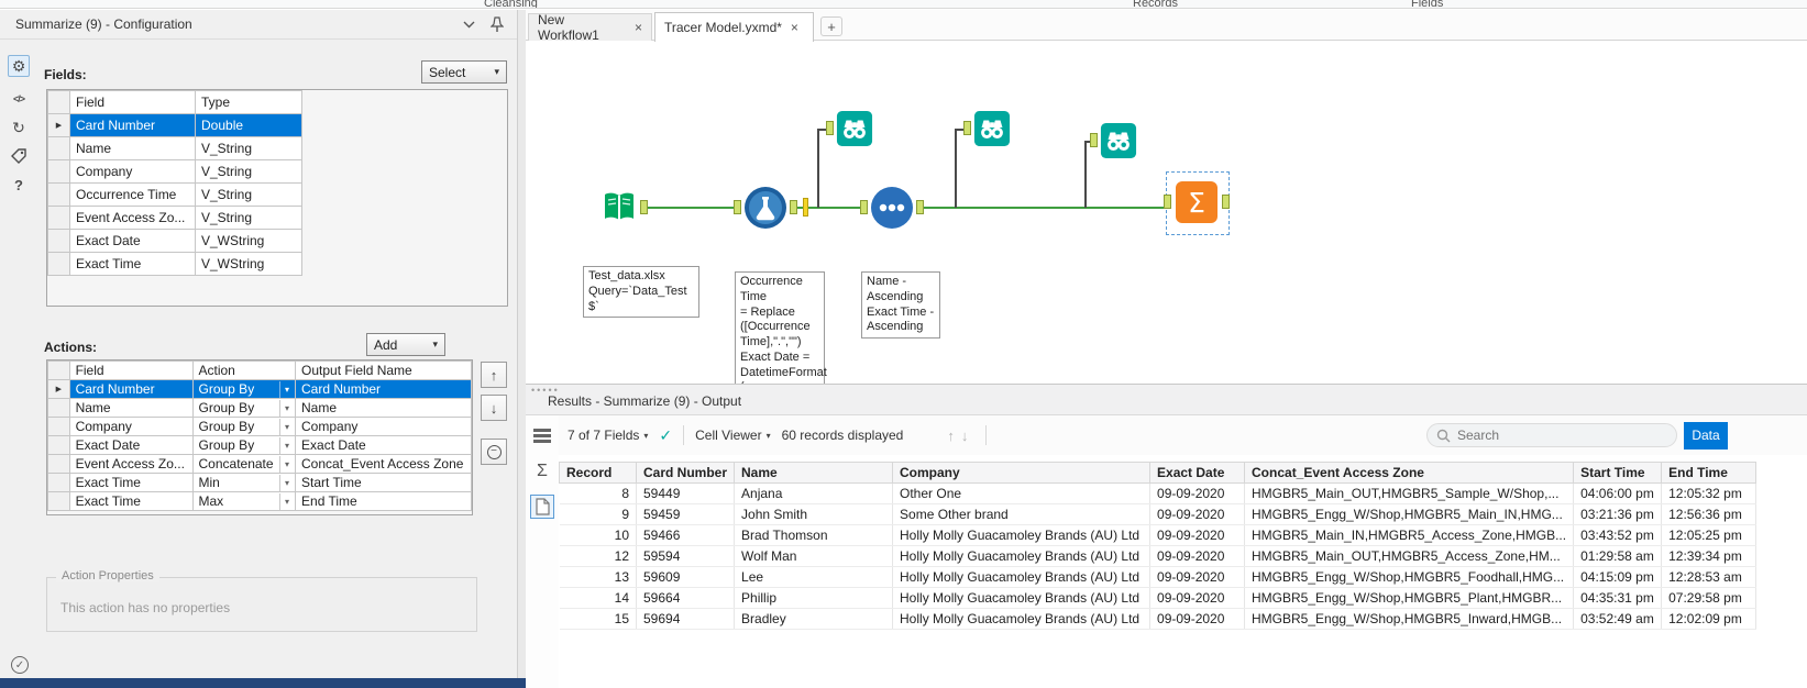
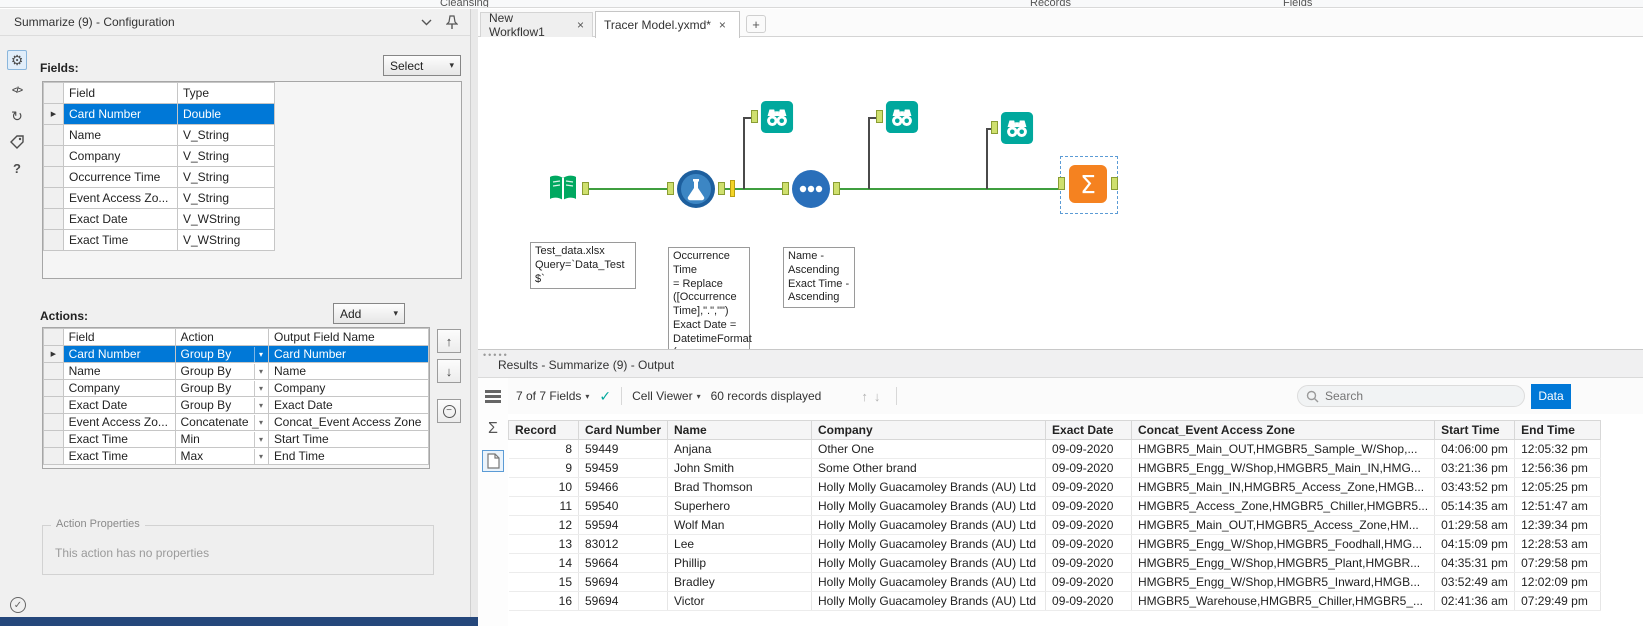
  Cleansing
  Records
  Fields
  Summarize (9) - Configuration
  ⚙
  </>
  ↻
  ?
  ✓
  Fields:
  Select
  ▾
  	Field	Type
  	Card Number	Double
  	Name	V_String
  	Company	V_String
  	Occurrence Time	V_String
  	Event Access Zo...	V_String
  	Exact Date	V_WString
  	Exact Time	V_WString
  Actions:
  Add
  ▾
  	Field	Action	Output Field Name
  	Card Number	Group By ▾	Card Number
  	Name	Group By ▾	Name
  	Company	Group By ▾	Company
  	Exact Date	Group By ▾	Exact Date
  	Event Access Zo...	Concatenate ▾	Concat_Event Access Zone
  	Exact Time	Min ▾	Start Time
  	Exact Time	Max ▾	End Time
  ↑
  ↓
  −
  Action Properties
  This action has no properties
  New Workflow1
  ×
  Tracer Model.yxmd*
  ×
  +
  Σ
  Test_data.xlsx
  Query=`Data_Test
  $`
  Occurrence Time
  = Replace
  ([Occurrence
  Time],".","")
  Exact Date =
  DatetimeFormat
  Name -
  Ascending
  Exact Time -
  Ascending
  •••••
  Results - Summarize (9) - Output
  Σ
  7 of 7 Fields
  ▾
  ✓
  Cell Viewer
  ▾
  60 records displayed
  ↑
  ↓
  Search
  Data
  Record	Card Number	Name	Company	Exact Date	Concat_Event Access Zone	Start Time	End Time
  8	59449	Anjana	Other One	09-09-2020	HMGBR5_Main_OUT,HMGBR5_Sample_W/Shop,...	04:06:00 pm	12:05:32 pm
  9	59459	John Smith	Some Other brand	09-09-2020	HMGBR5_Engg_W/Shop,HMGBR5_Main_IN,HMG...	03:21:36 pm	12:56:36 pm
  10	59466	Brad Thomson	Holly Molly Guacamoley Brands (AU) Ltd	09-09-2020	HMGBR5_Main_IN,HMGBR5_Access_Zone,HMGB...	03:43:52 pm	12:05:25 pm
+ 11	59540	Superhero	Holly Molly Guacamoley Brands (AU) Ltd	09-09-2020	HMGBR5_Access_Zone,HMGBR5_Chiller,HMGBR5...	05:14:35 am	12:51:47 am
  12	59594	Wolf Man	Holly Molly Guacamoley Brands (AU) Ltd	09-09-2020	HMGBR5_Main_OUT,HMGBR5_Access_Zone,HM...	01:29:58 am	12:39:34 pm
- 13	59609	Lee	Holly Molly Guacamoley Brands (AU) Ltd	09-09-2020	HMGBR5_Engg_W/Shop,HMGBR5_Foodhall,HMG...	04:15:09 pm	12:28:53 am
+ 13	83012	Lee	Holly Molly Guacamoley Brands (AU) Ltd	09-09-2020	HMGBR5_Engg_W/Shop,HMGBR5_Foodhall,HMG...	04:15:09 pm	12:28:53 am
  14	59664	Phillip	Holly Molly Guacamoley Brands (AU) Ltd	09-09-2020	HMGBR5_Engg_W/Shop,HMGBR5_Plant,HMGBR...	04:35:31 pm	07:29:58 pm
  15	59694	Bradley	Holly Molly Guacamoley Brands (AU) Ltd	09-09-2020	HMGBR5_Engg_W/Shop,HMGBR5_Inward,HMGB...	03:52:49 am	12:02:09 pm
+ 16	59694	Victor	Holly Molly Guacamoley Brands (AU) Ltd	09-09-2020	HMGBR5_Warehouse,HMGBR5_Chiller,HMGBR5_...	02:41:36 am	07:29:49 pm
